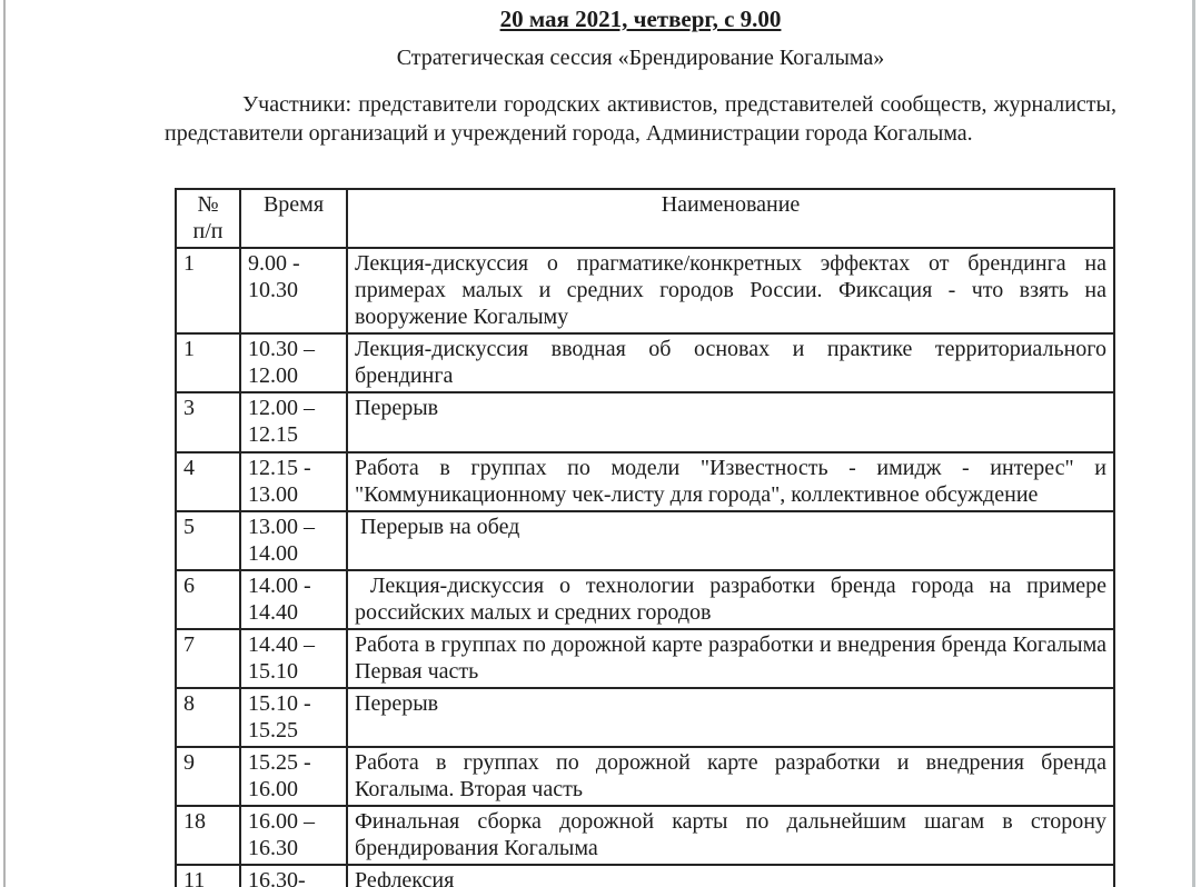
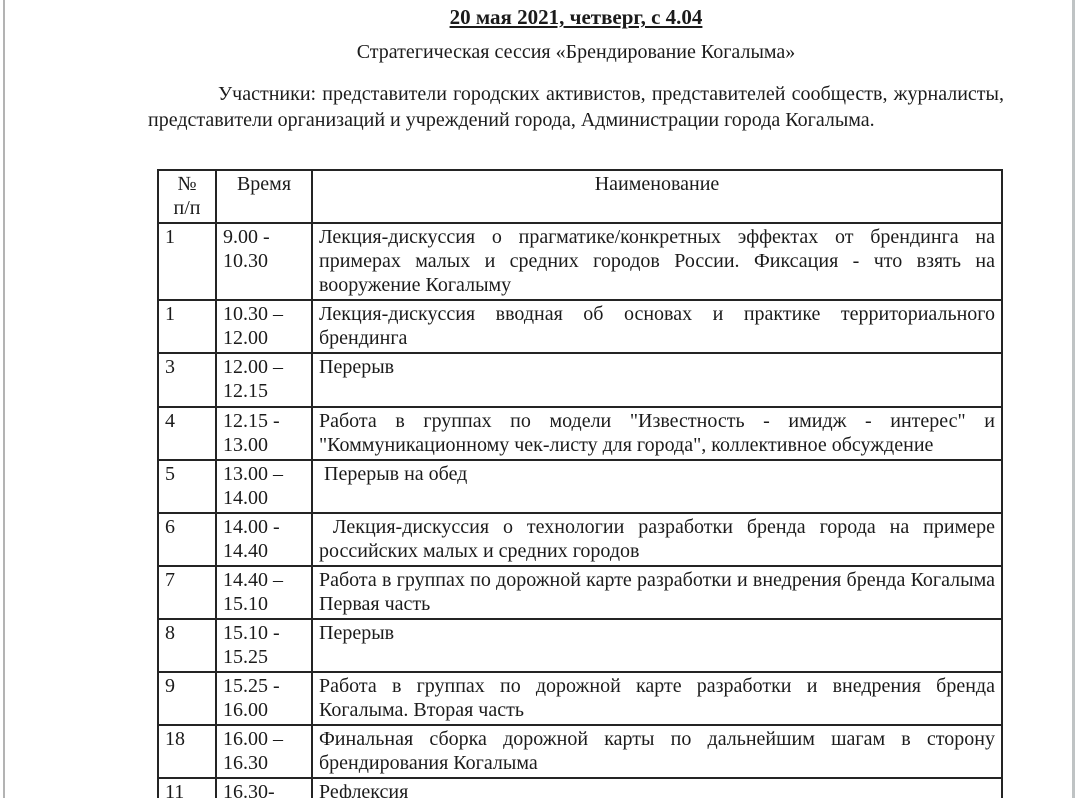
- 20 мая 2021, четверг, с 9.00
+ 20 мая 2021, четверг, с 4.04
  Стратегическая сессия «Брендирование Когалыма»
  Участники: представители городских активистов, представителей сообществ, журналисты, представители организаций и учреждений города, Администрации города Когалыма.
  № п/п	Время	Наименование
  1	9.00 - 10.30	Лекция-дискуссия о прагматике/конкретных эффектах от брендинга на примерах малых и средних городов России. Фиксация - что взять на вооружение Когалыму
  1	10.30 – 12.00	Лекция-дискуссия вводная об основах и практике территориального брендинга
  3	12.00 – 12.15	Перерыв
  4	12.15 - 13.00	Работа в группах по модели "Известность - имидж - интерес" и "Коммуникационному чек-листу для города", коллективное обсуждение
  5	13.00 – 14.00	Перерыв на обед
  6	14.00 - 14.40	Лекция-дискуссия о технологии разработки бренда города на примере российских малых и средних городов
  7	14.40 – 15.10	Работа в группах по дорожной карте разработки и внедрения бренда Когалыма Первая часть
  8	15.10 - 15.25	Перерыв
  9	15.25 - 16.00	Работа в группах по дорожной карте разработки и внедрения бренда Когалыма. Вторая часть
  18	16.00 – 16.30	Финальная сборка дорожной карты по дальнейшим шагам в сторону брендирования Когалыма
  11	16.30-	Рефлексия
